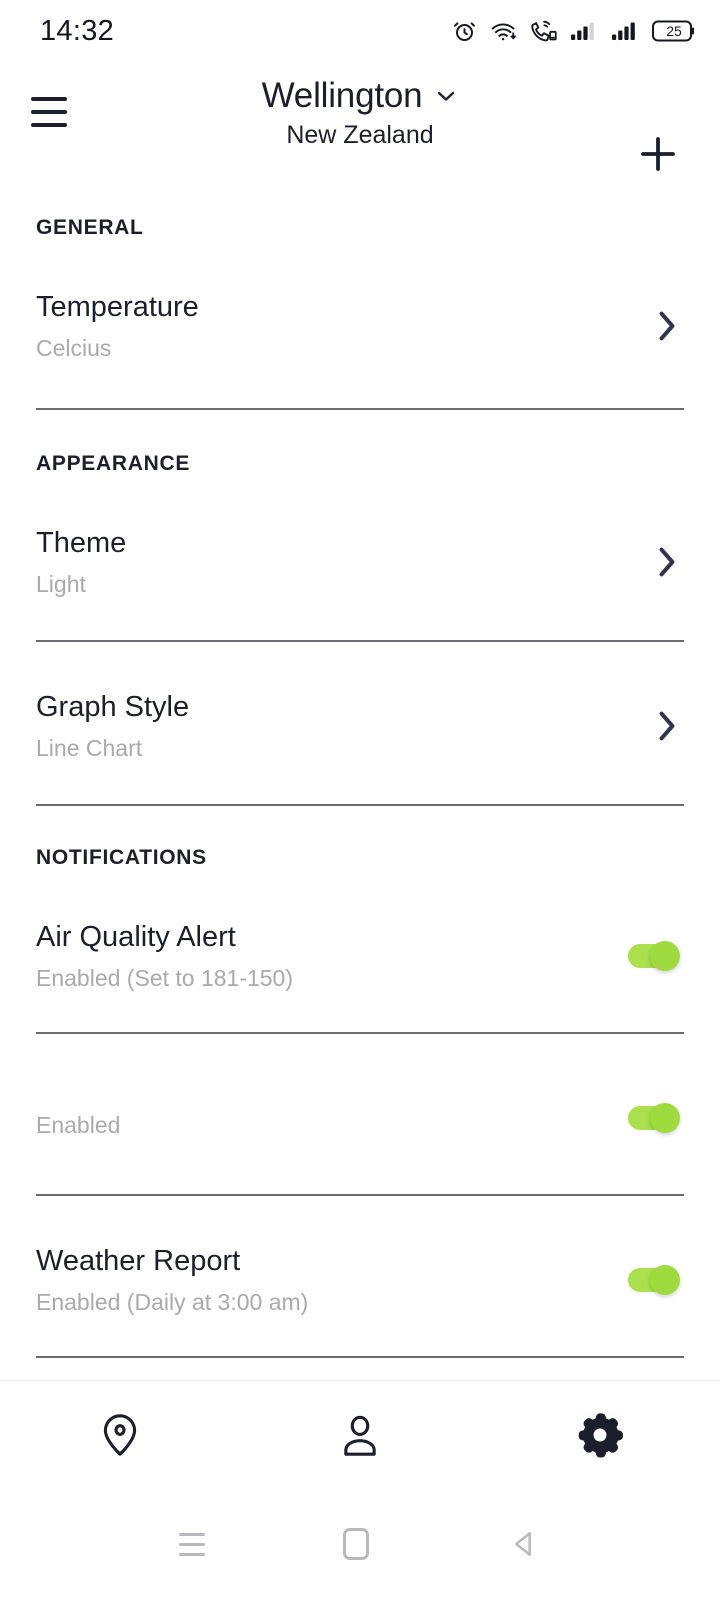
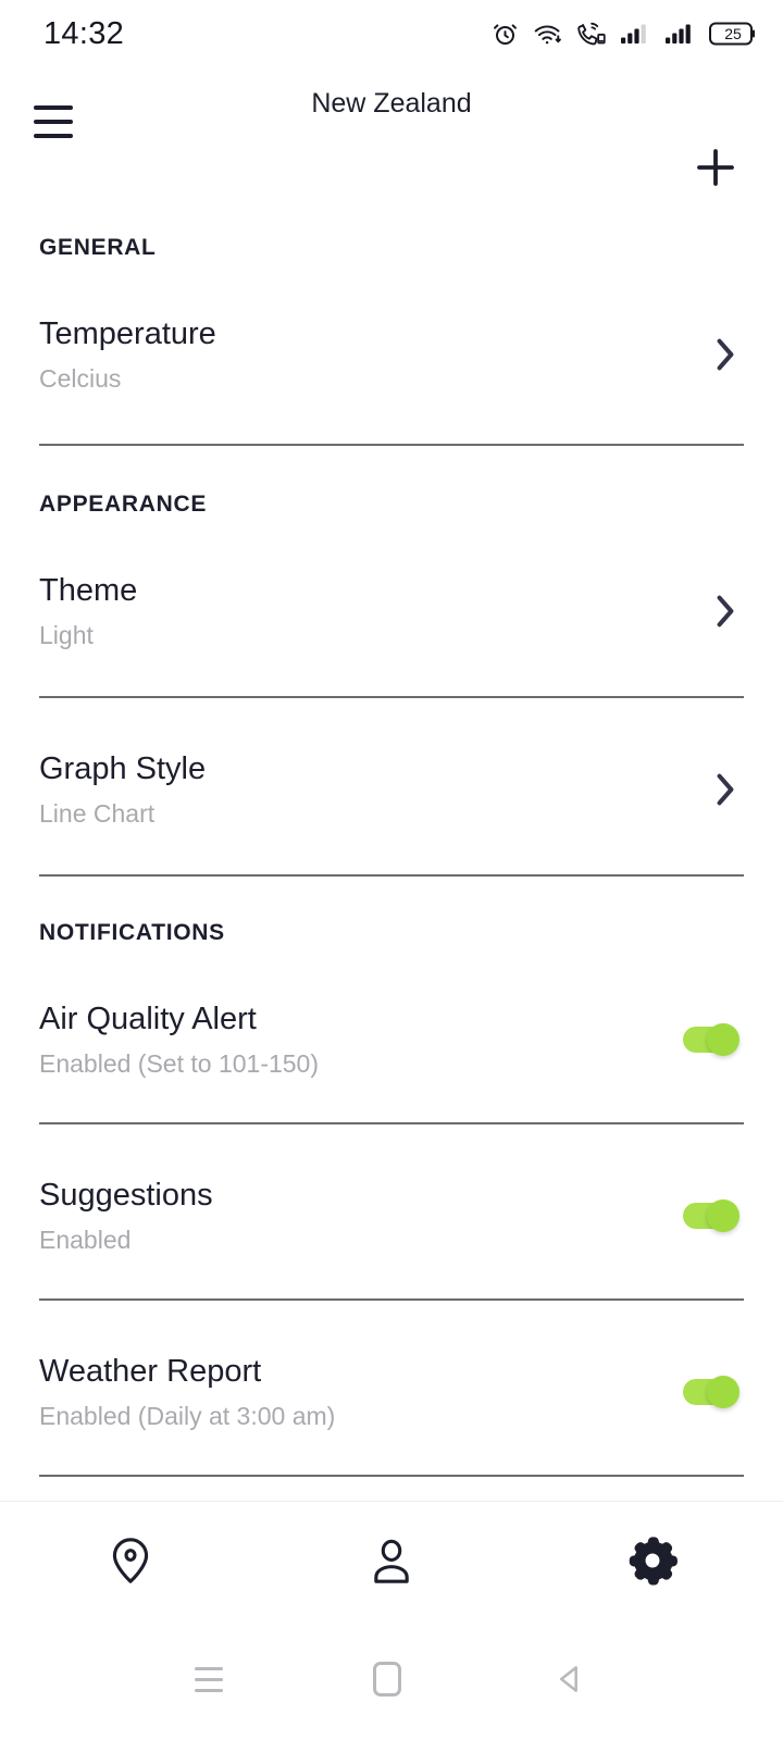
  14:32
  25
- Wellington
  New Zealand
  GENERAL
  Temperature
  Celcius
  APPEARANCE
  Theme
  Light
  Graph Style
  Line Chart
  NOTIFICATIONS
  Air Quality Alert
- Enabled (Set to 181-150)
+ Enabled (Set to 101-150)
+ Suggestions
  Enabled
  Weather Report
  Enabled (Daily at 3:00 am)
